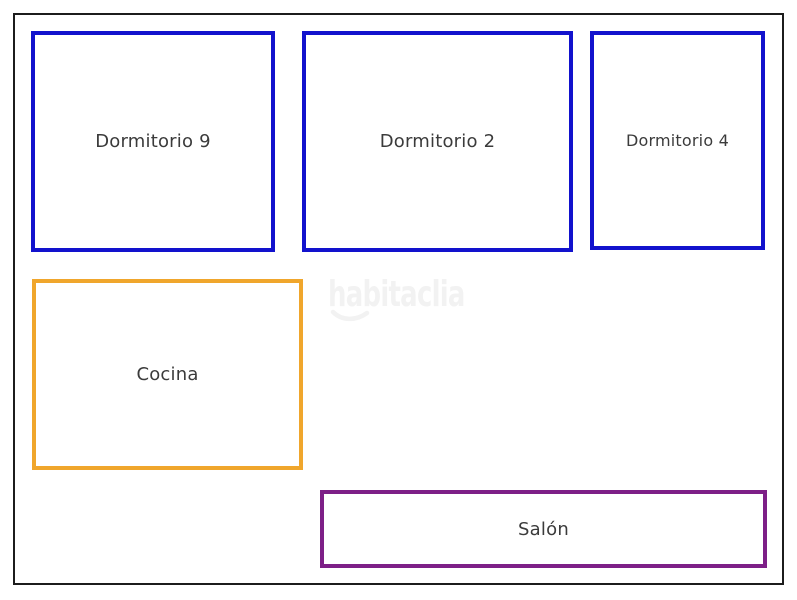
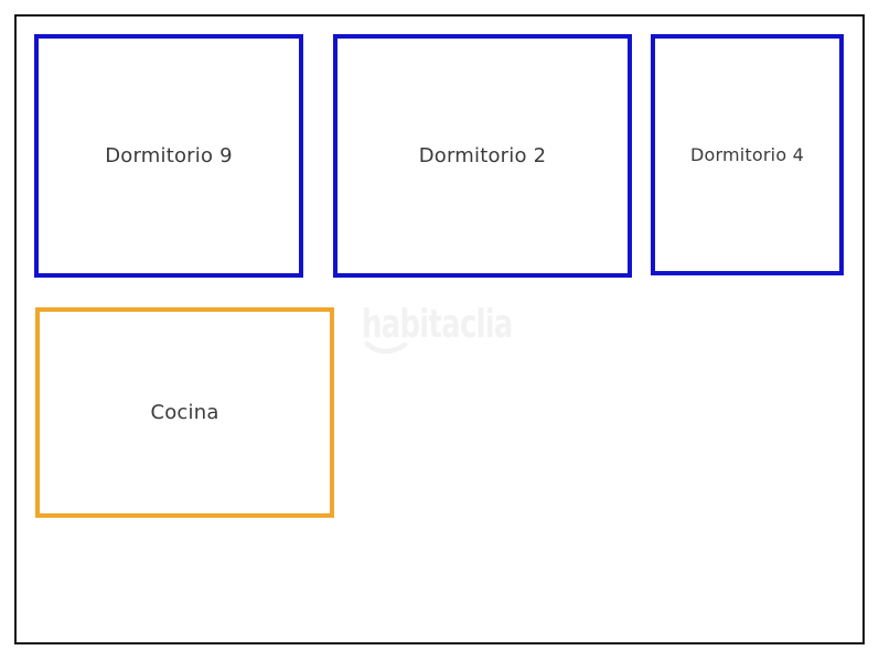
  Dormitorio 9
  Dormitorio 2
  Dormitorio 4
  Cocina
- Salón
